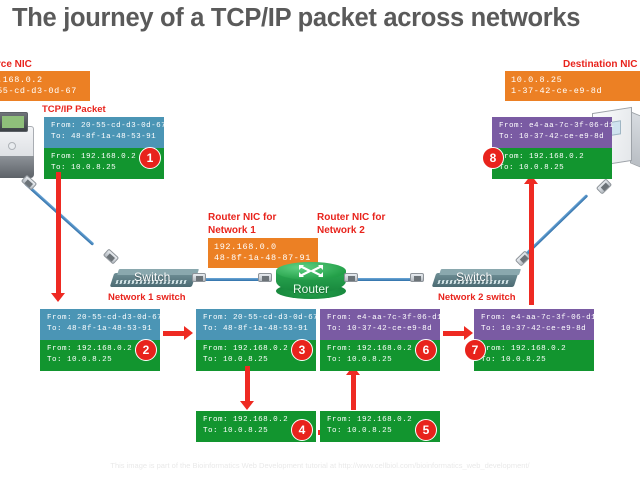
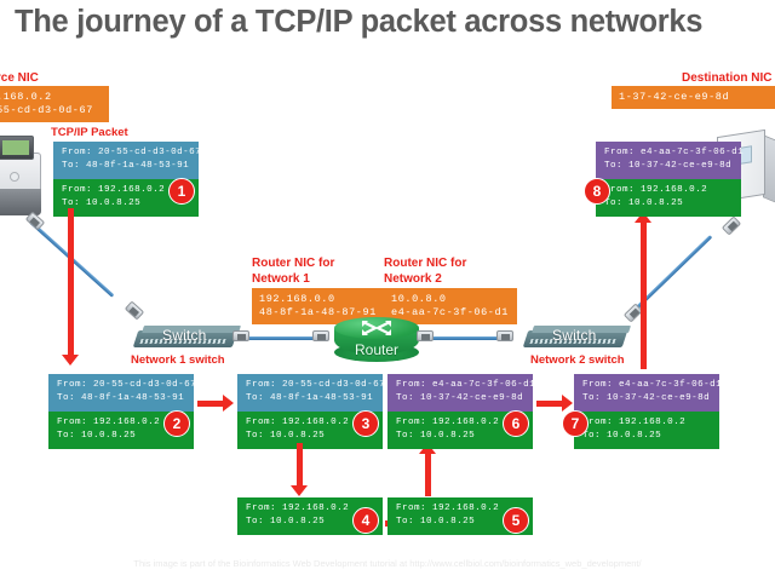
  The journey of a TCP/IP packet across networks
  5-cd-d3-0d-67
  Destination NIC
- 10.0.8.25
  1-37-42-ce-e9-8d
  Router NIC for
  Network 1
  192.168.0.0
  48-8f-1a-48-87-91
  Router NIC for
  Network 2
+ 10.0.8.0
+ e4-aa-7c-3f-06-d1
  Switch
  Network 1 switch
  Router
  Switch
  Network 2 switch
  TCP/IP Packet
  From: 20-55-cd-d3-0d-67
  To: 48-8f-1a-48-53-91
  From: 192.168.0.2
  To: 10.0.8.25
  1
  From: 20-55-cd-d3-0d-67
  To: 48-8f-1a-48-53-91
  From: 192.168.0.2
  To: 10.0.8.25
  2
  From: 20-55-cd-d3-0d-67
  To: 48-8f-1a-48-53-91
  From: 192.168.0.2
  To: 10.0.8.25
  3
  From: 192.168.0.2
  To: 10.0.8.25
  4
  From: 192.168.0.2
  To: 10.0.8.25
  5
  From: e4-aa-7c-3f-06-d1
  To: 10-37-42-ce-e9-8d
  From: 192.168.0.2
  To: 10.0.8.25
  6
  From: e4-aa-7c-3f-06-d1
  To: 10-37-42-ce-e9-8d
  rom: 192.168.0.2
  To: 10.0.8.25
  7
  From: e4-aa-7c-3f-06-d1
  To: 10-37-42-ce-e9-8d
  rom: 192.168.0.2
  To: 10.0.8.25
  8
